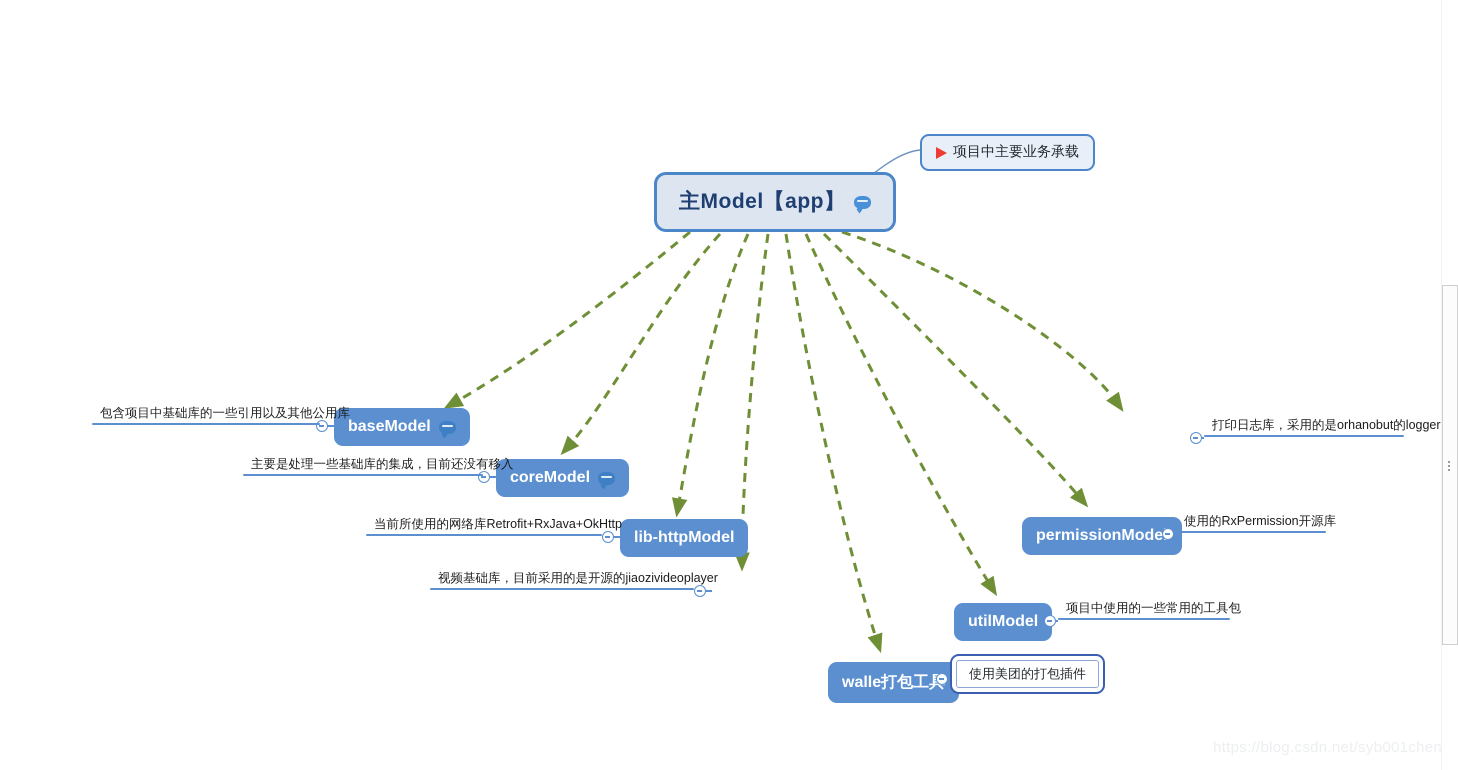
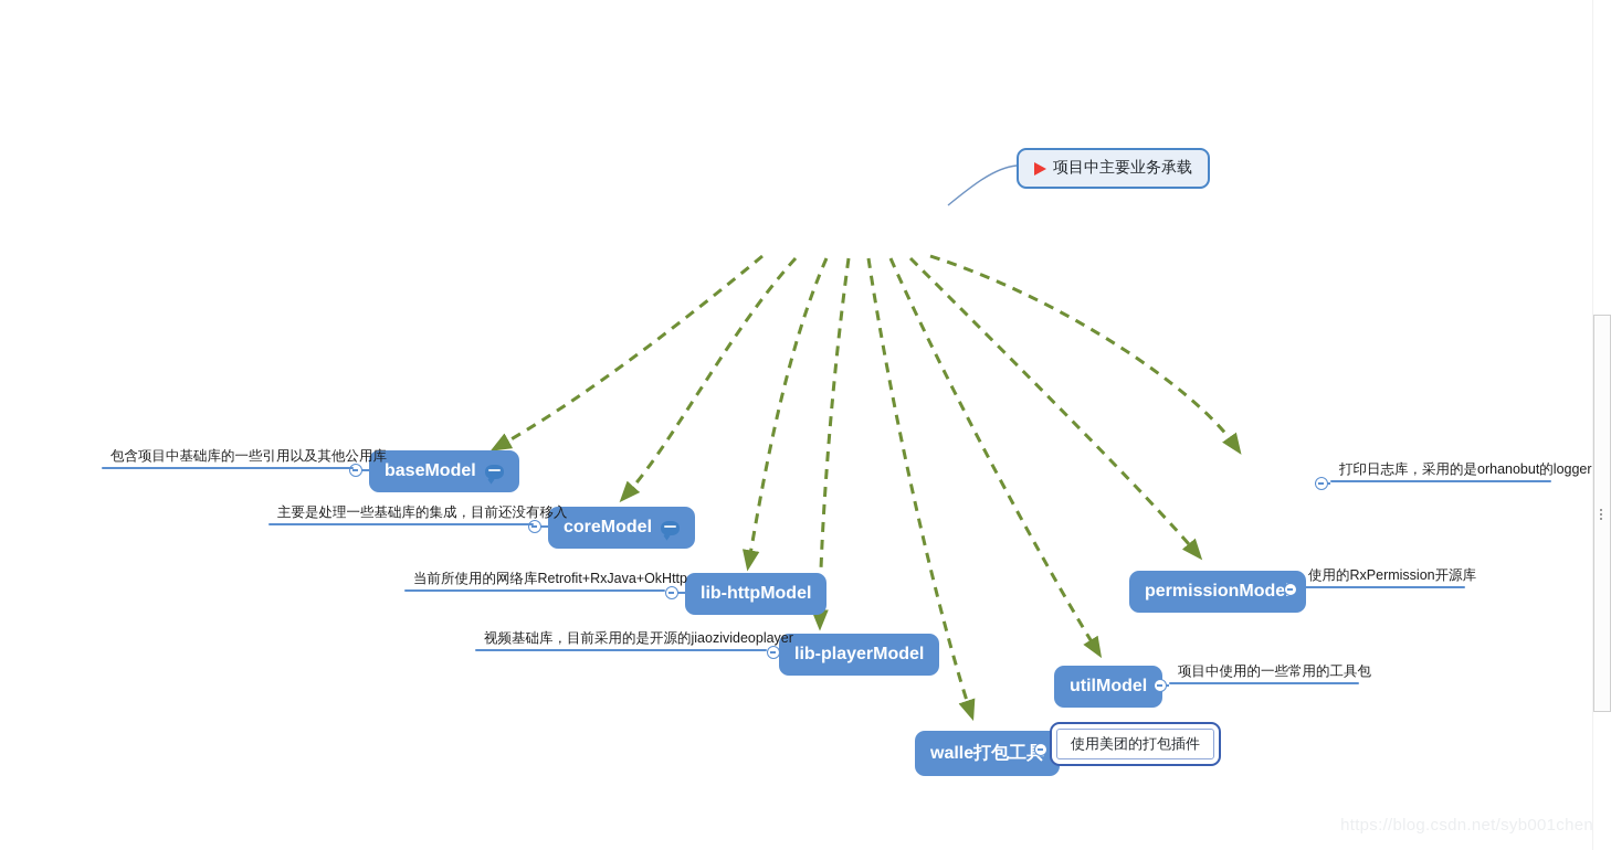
- 主Model【app】
  项目中主要业务承载
  baseModel
  coreModel
  lib-httpModel
+ lib-playerModel
  walle打包工
  utilModel
  permissionMode
  包含项目中基础库的一些引用以及其他公用库
  主要是处理一些基础库的集成，目前还没有移入
  当前所使用的网络库Retrofit+RxJava+OkHttp
  视频基础库，目前采用的是开源的jiaozivideoplayer
  项目中使用的一些常用的工具包
  使用的RxPermission开源库
  打印日志库，采用的是orhanobut的logger
  使用美团的打包插件
